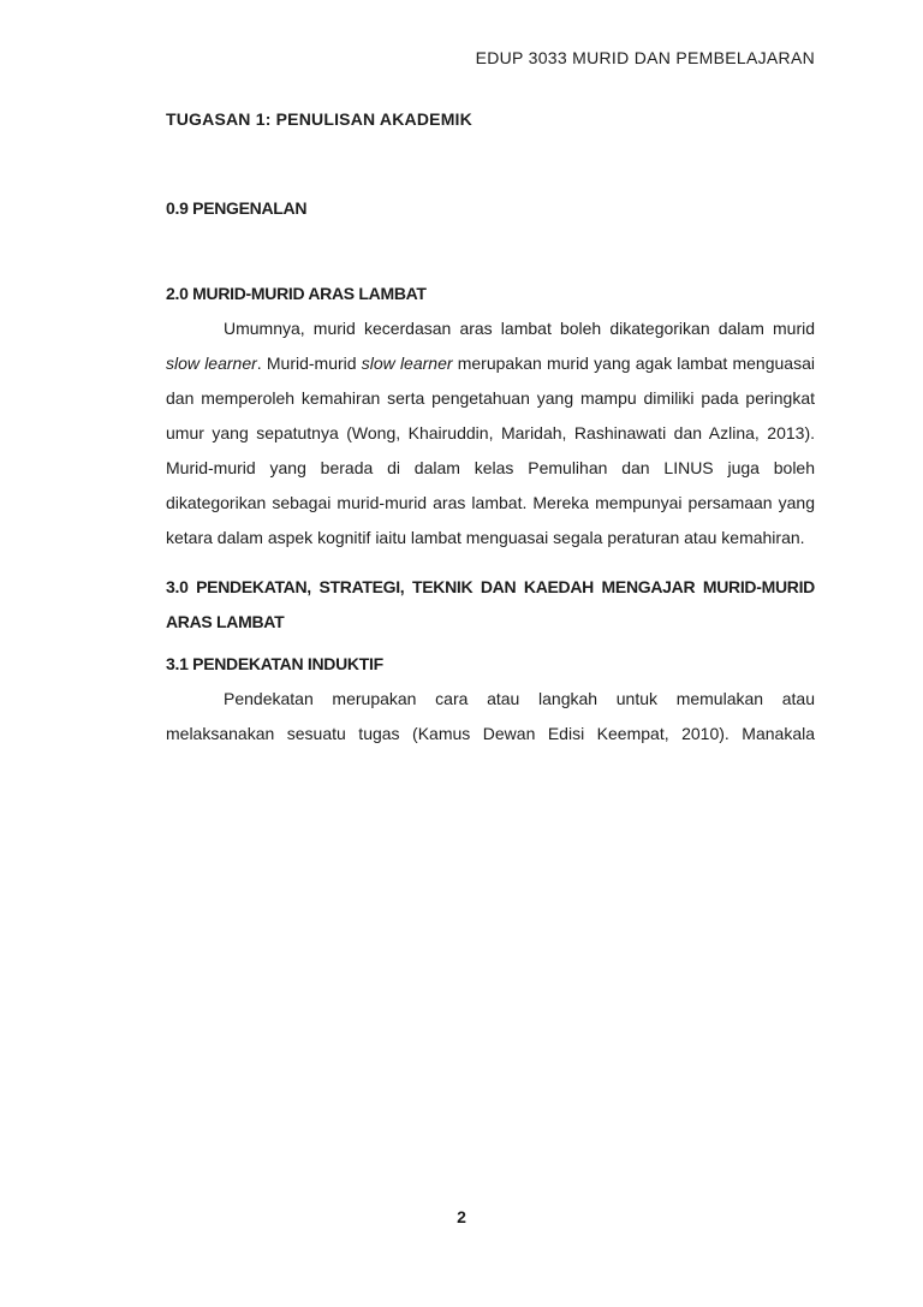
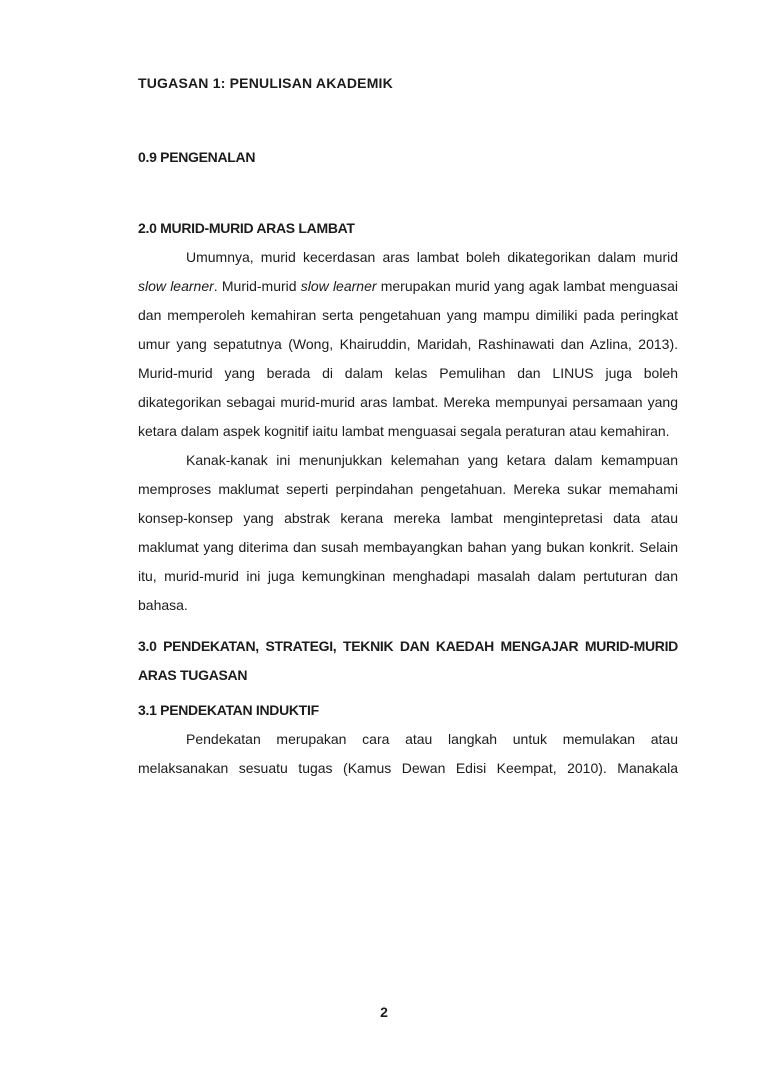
- EDUP 3033 MURID DAN PEMBELAJARAN
  TUGASAN 1: PENULISAN AKADEMIK
  0.9 PENGENALAN
  2.0 MURID-MURID ARAS LAMBAT
  Umumnya, murid kecerdasan aras lambat boleh dikategorikan dalam murid slow learner. Murid-murid slow learner merupakan murid yang agak lambat menguasai dan memperoleh kemahiran serta pengetahuan yang mampu dimiliki pada peringkat umur yang sepatutnya (Wong, Khairuddin, Maridah, Rashinawati dan Azlina, 2013). Murid-murid yang berada di dalam kelas Pemulihan dan LINUS juga boleh dikategorikan sebagai murid-murid aras lambat. Mereka mempunyai persamaan yang ketara dalam aspek kognitif iaitu lambat menguasai segala peraturan atau kemahiran.
+ Kanak-kanak ini menunjukkan kelemahan yang ketara dalam kemampuan memproses maklumat seperti perpindahan pengetahuan. Mereka sukar memahami konsep-konsep yang abstrak kerana mereka lambat mengintepretasi data atau maklumat yang diterima dan susah membayangkan bahan yang bukan konkrit. Selain itu, murid-murid ini juga kemungkinan menghadapi masalah dalam pertuturan dan bahasa.
- 3.0 PENDEKATAN, STRATEGI, TEKNIK DAN KAEDAH MENGAJAR MURID-MURID ARAS LAMBAT
+ 3.0 PENDEKATAN, STRATEGI, TEKNIK DAN KAEDAH MENGAJAR MURID-MURID ARAS TUGASAN
  3.1 PENDEKATAN INDUKTIF
  Pendekatan merupakan cara atau langkah untuk memulakan atau melaksanakan sesuatu tugas (Kamus Dewan Edisi Keempat, 2010). Manakala
  2
